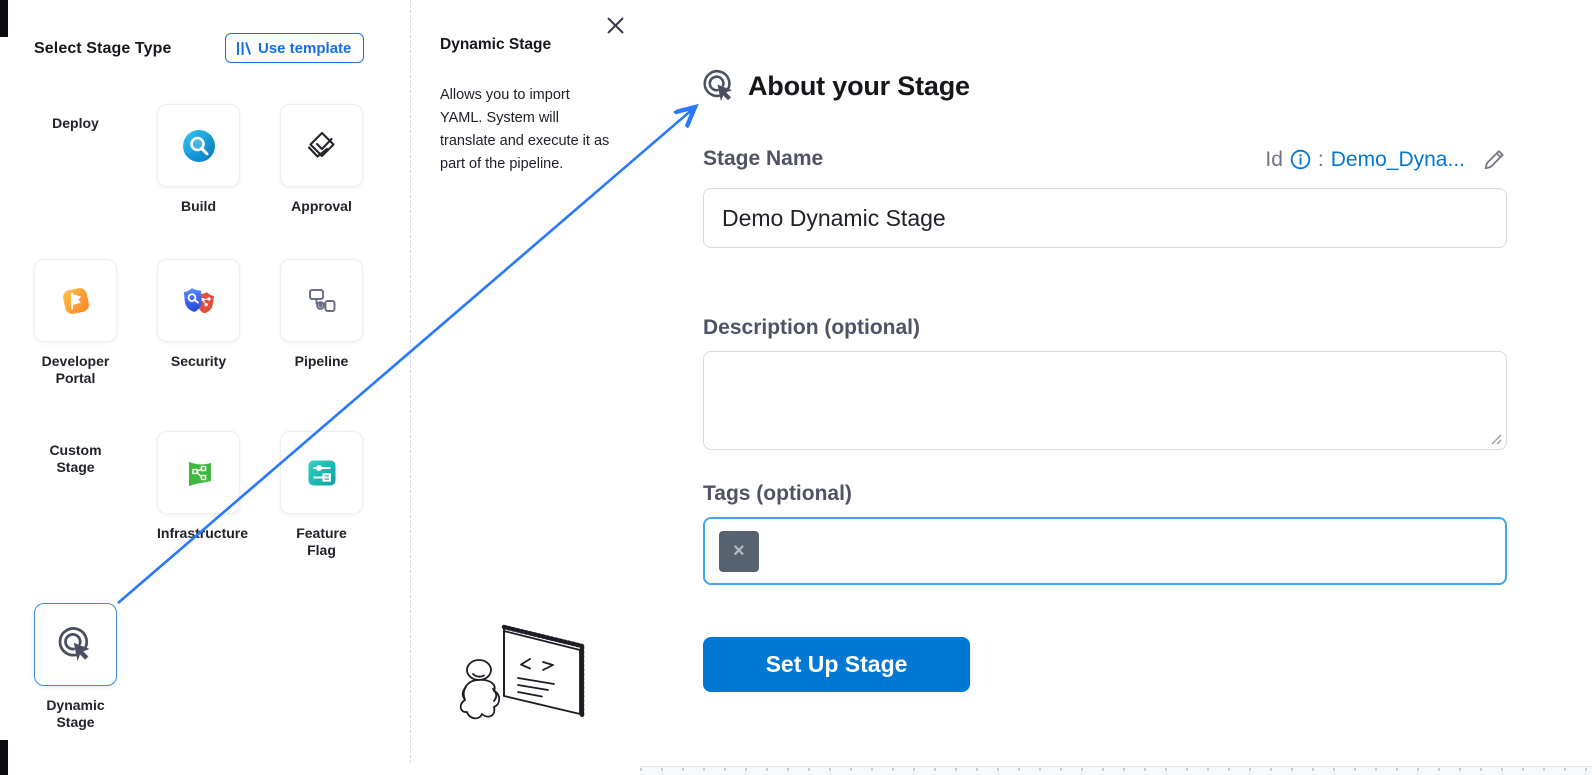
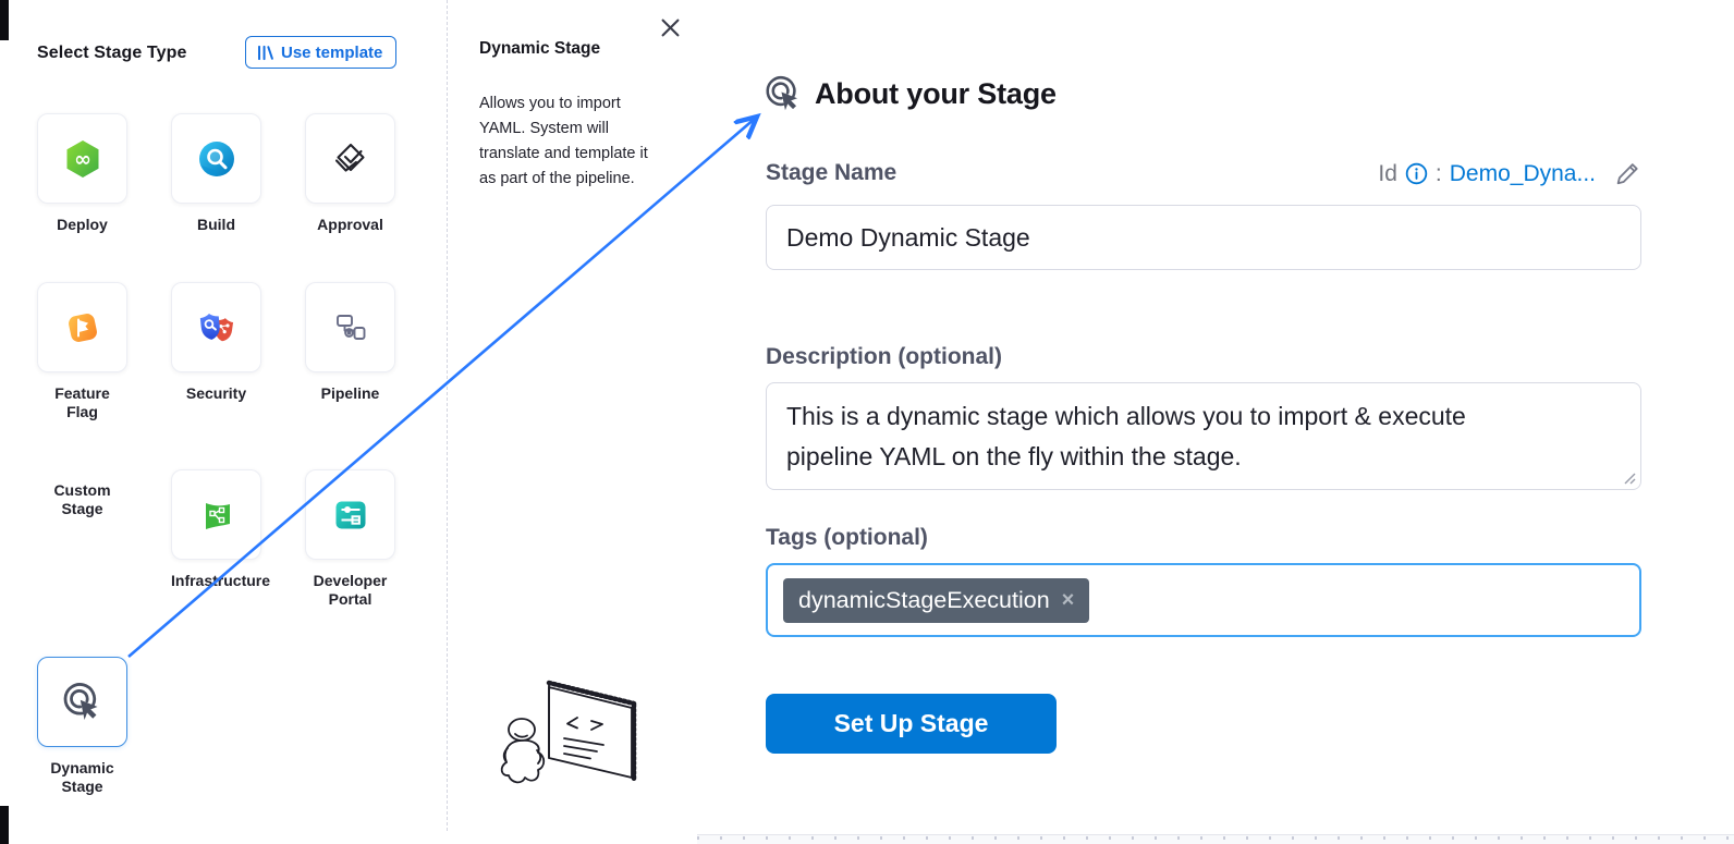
  Select Stage Type
  Use template
+ ∞
  Deploy
  Build
  Approval
- Developer Portal
+ Feature Flag
  Security
  Pipeline
  Custom Stage
  Infrastructur
- Feature Flag
+ Developer Portal
  Dynamic Stage
  Dynamic Stage
- Allows you to import YAML. System will translate and execute it as part of the pipeline.
+ Allows you to import YAML. System will translate and template it as part of the pipeline.
  About your Stage
  Stage Name
  Id
  :
  Demo_Dyna...
  Demo Dynamic Stage
  Description (optional)
+ This is a dynamic stage which allows you to import & execute pipeline YAML on the fly within the stage.
  Tags (optional)
+ dynamicStageExecution
  ×
  Set Up Stage
